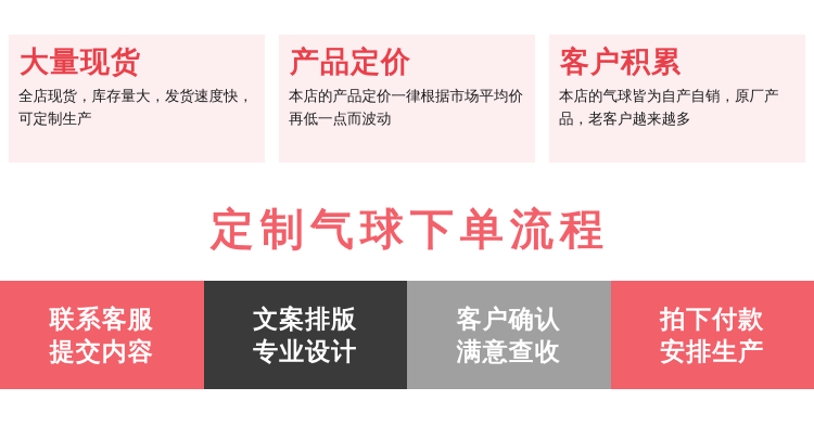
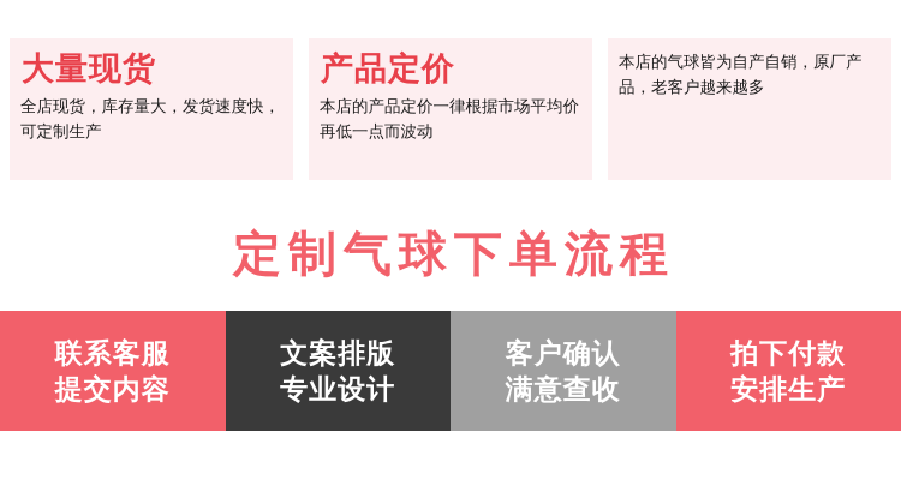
  大量现货
  全店现货，库存量大，发货速度快，可定制生产
  产品定价
  本店的产品定价一律根据市场平均价再低一点而波动
- 客户积累
  本店的气球皆为自产自销，原厂产品，老客户越来越多
  定制气球下单流程
  联系客服
  提交内容
  文案排版
  专业设计
  客户确认
  满意查收
  拍下付款
  安排生产
